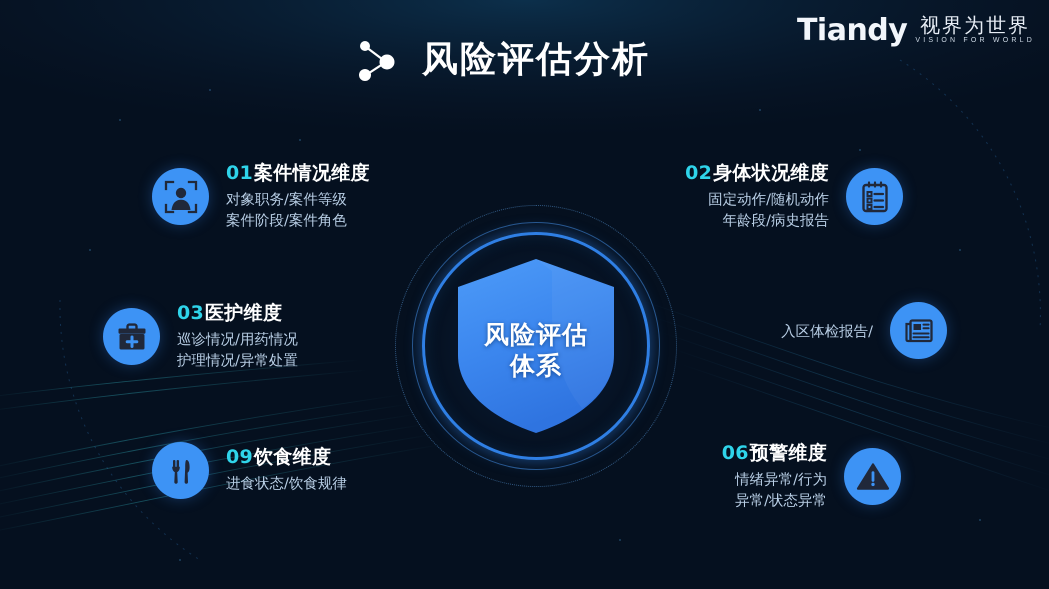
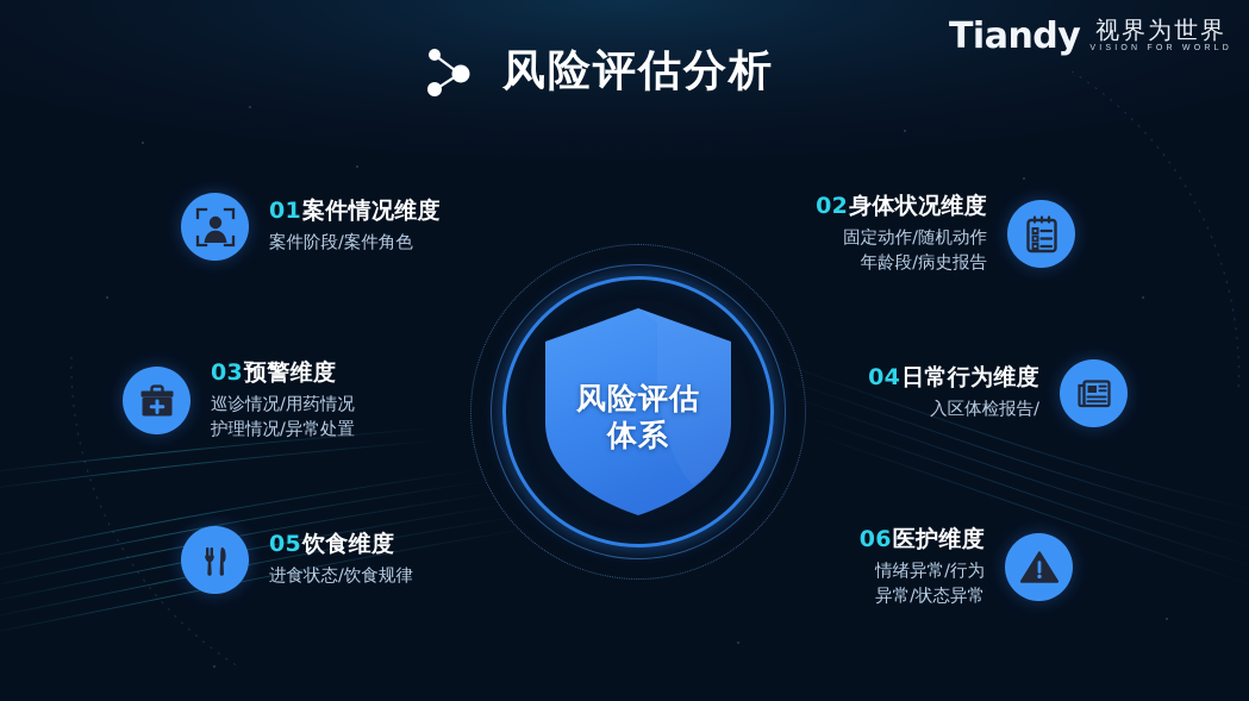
  Tiandy
  视界为世界
  风险评估分析
  风险评估
  体系
  01案件情况维度
- 对象职务/案件等级
  案件阶段/案件角色
  02身体状况维度
  固定动作/随机动作
  年龄段/病史报告
- 03医护维度
+ 03预警维度
  巡诊情况/用药情况
  护理情况/异常处置
+ 04日常行为维度
  入区体检报告/
- 09饮食维度
+ 05饮食维度
  进食状态/饮食规律
- 06预警维度
+ 06医护维度
  情绪异常/行为
  异常/状态异常
